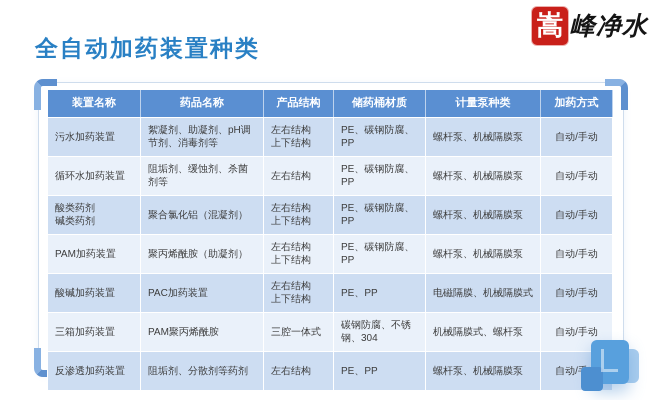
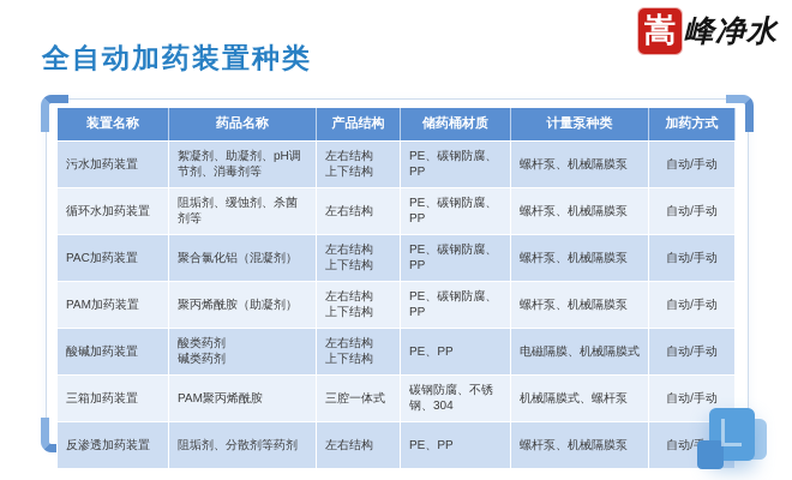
  全自动加药装置种类
  嵩
  峰净水
  装置名称	药品名称	产品结构	储药桶材质	计量泵种类	加药方式
  污水加药装置	絮凝剂、助凝剂、pH调节剂、消毒剂等	左右结构 上下结构	PE、碳钢防腐、PP	螺杆泵、机械隔膜泵	自动/手动
  循环水加药装置	阻垢剂、缓蚀剂、杀菌剂等	左右结构	PE、碳钢防腐、PP	螺杆泵、机械隔膜泵	自动/手动
- 酸类药剂 碱类药剂	聚合氯化铝（混凝剂）	左右结构 上下结构	PE、碳钢防腐、PP	螺杆泵、机械隔膜泵	自动/手动
+ PAC加药装置	聚合氯化铝（混凝剂）	左右结构 上下结构	PE、碳钢防腐、PP	螺杆泵、机械隔膜泵	自动/手动
  PAM加药装置	聚丙烯酰胺（助凝剂）	左右结构 上下结构	PE、碳钢防腐、PP	螺杆泵、机械隔膜泵	自动/手动
- 酸碱加药装置	PAC加药装置	左右结构 上下结构	PE、PP	电磁隔膜、机械隔膜式	自动/手动
+ 酸碱加药装置	酸类药剂 碱类药剂	左右结构 上下结构	PE、PP	电磁隔膜、机械隔膜式	自动/手动
  三箱加药装置	PAM聚丙烯酰胺	三腔一体式	碳钢防腐、不锈钢、304	机械隔膜式、螺杆泵	自动/手动
  反渗透加药装置	阻垢剂、分散剂等药剂	左右结构	PE、PP	螺杆泵、机械隔膜泵	自动/
